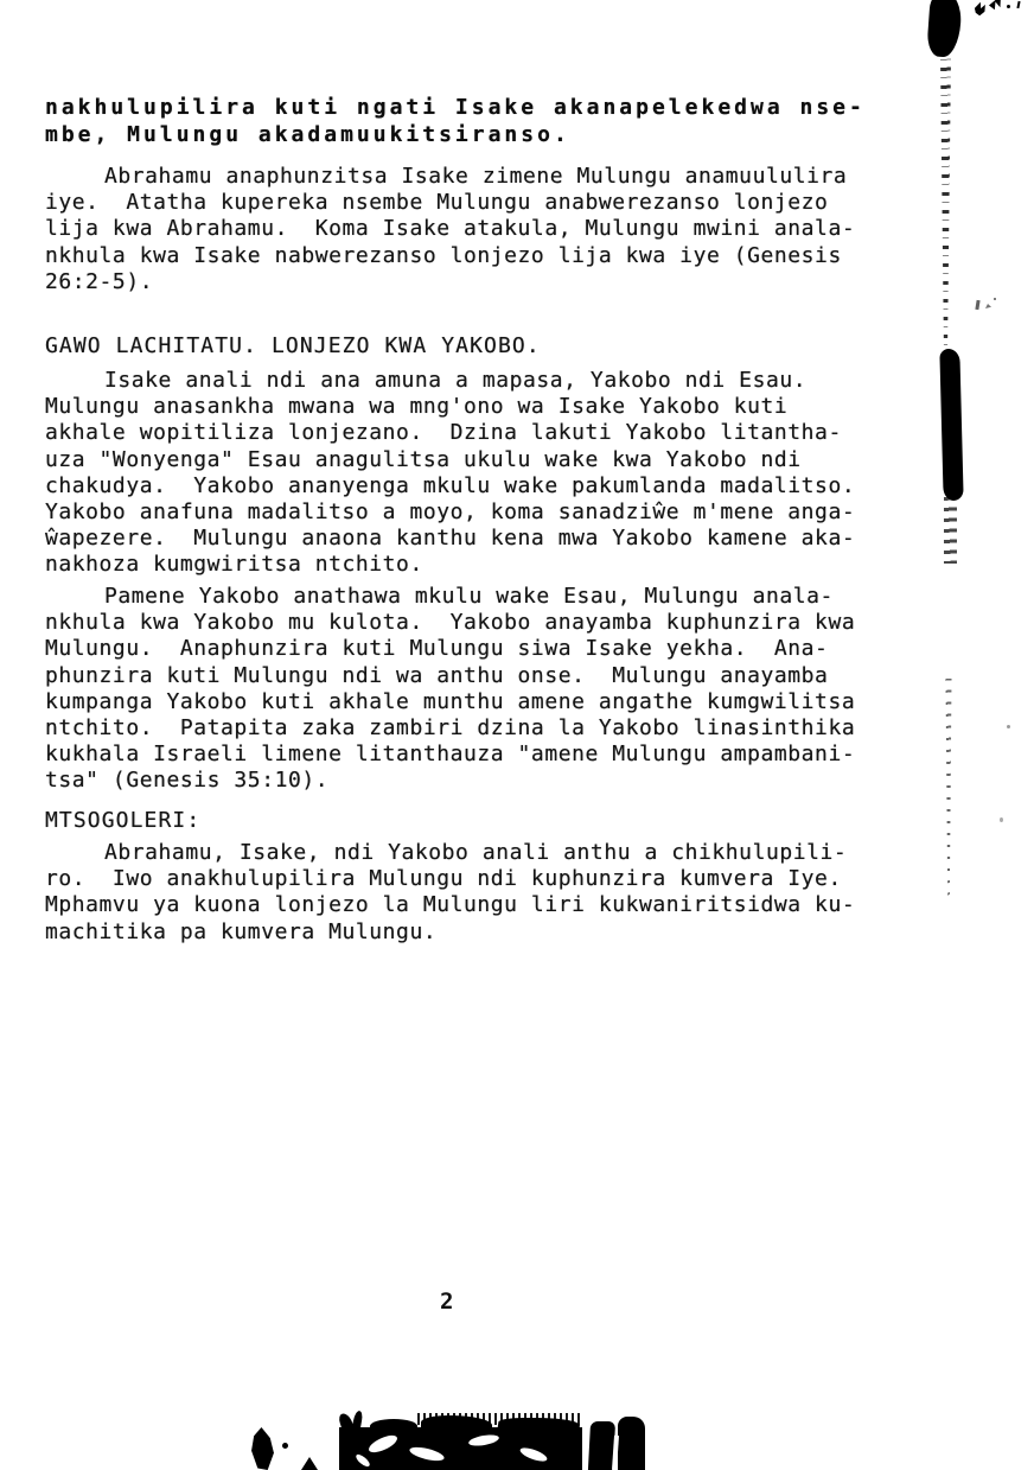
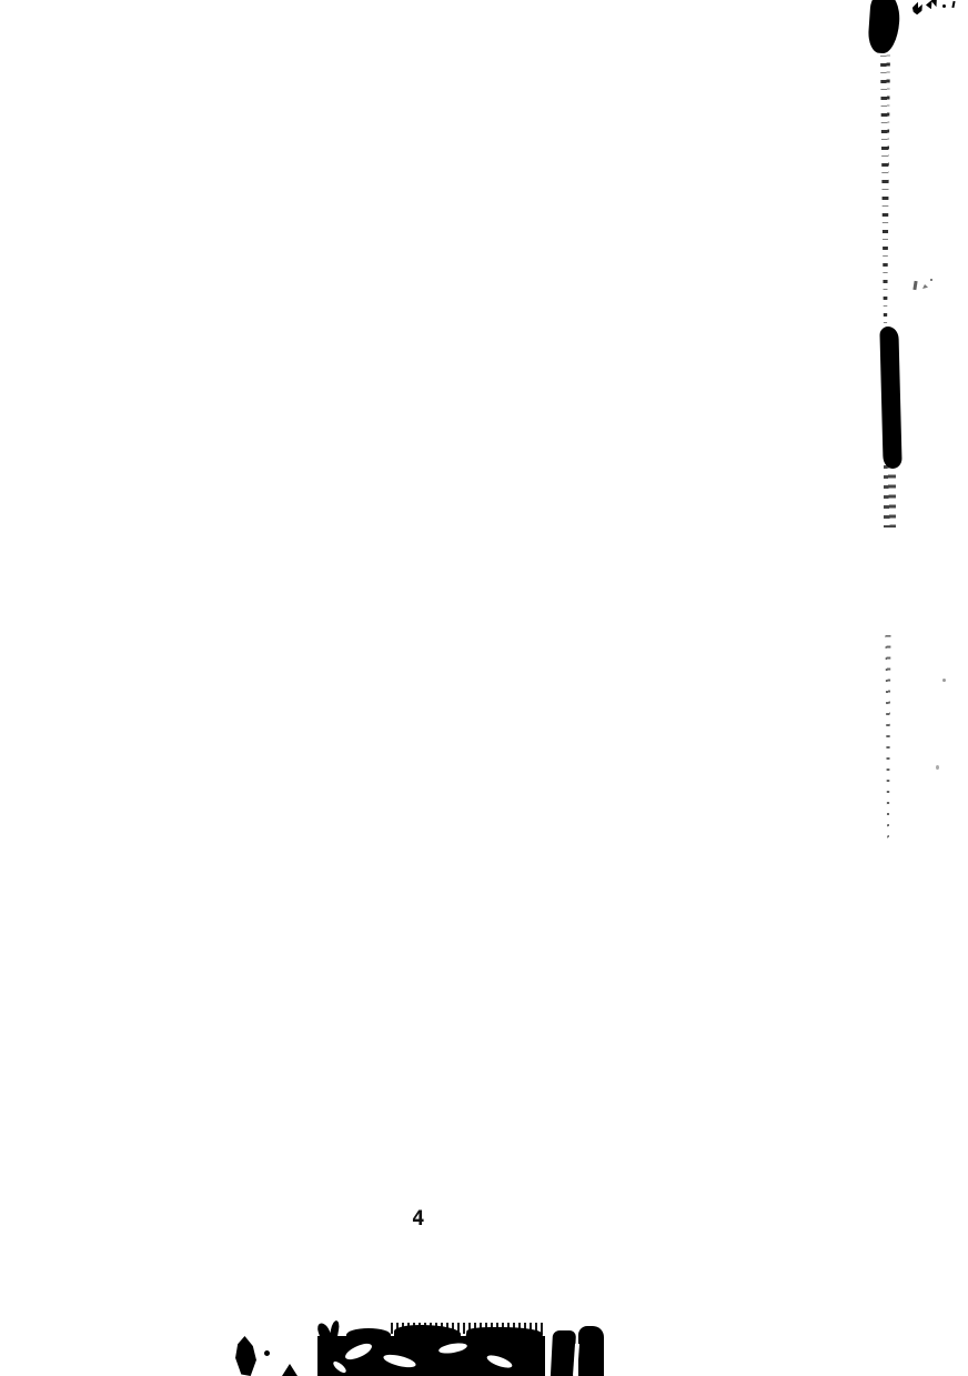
- nakhulupilira kuti ngati Isake akanapelekedwa nse-
- mbe, Mulungu akadamuukitsiranso.
- Abrahamu anaphunzitsa Isake zimene Mulungu anamuululira
- iye. Atatha kupereka nsembe Mulungu anabwerezanso lonjezo
- lija kwa Abrahamu. Koma Isake atakula, Mulungu mwini anala-
- nkhula kwa Isake nabwerezanso lonjezo lija kwa iye (Genesis
- 26:2-5).
- GAWO LACHITATU. LONJEZO KWA YAKOBO.
- Isake anali ndi ana amuna a mapasa, Yakobo ndi Esau.
- Mulungu anasankha mwana wa mng'ono wa Isake Yakobo kuti
- akhale wopitiliza lonjezano. Dzina lakuti Yakobo litantha-
- uza "Wonyenga" Esau anagulitsa ukulu wake kwa Yakobo ndi
- chakudya. Yakobo ananyenga mkulu wake pakumlanda madalitso.
- Yakobo anafuna madalitso a moyo, koma sanadziŵe m'mene anga-
- ŵapezere. Mulungu anaona kanthu kena mwa Yakobo kamene aka-
- nakhoza kumgwiritsa ntchito.
- Pamene Yakobo anathawa mkulu wake Esau, Mulungu anala-
- nkhula kwa Yakobo mu kulota. Yakobo anayamba kuphunzira kwa
- Mulungu. Anaphunzira kuti Mulungu siwa Isake yekha. Ana-
- phunzira kuti Mulungu ndi wa anthu onse. Mulungu anayamba
- kumpanga Yakobo kuti akhale munthu amene angathe kumgwilitsa
- ntchito. Patapita zaka zambiri dzina la Yakobo linasinthika
- kukhala Israeli limene litanthauza "amene Mulungu ampambani-
- tsa" (Genesis 35:10).
- MTSOGOLERI:
- Abrahamu, Isake, ndi Yakobo anali anthu a chikhulupili-
- ro. Iwo anakhulupilira Mulungu ndi kuphunzira kumvera Iye.
- Mphamvu ya kuona lonjezo la Mulungu liri kukwaniritsidwa ku-
- machitika pa kumvera Mulungu.
- 2
+ 4
